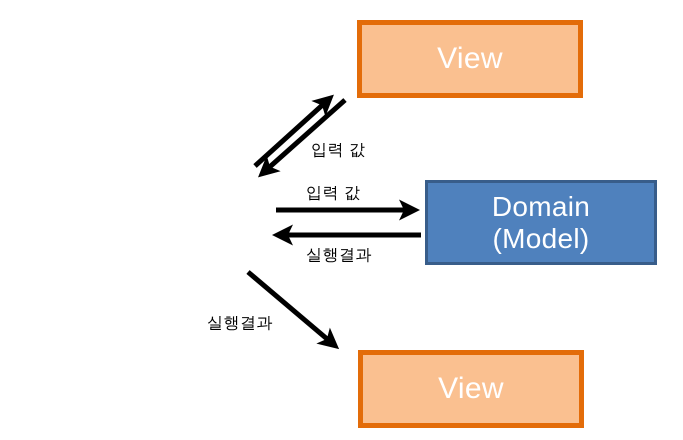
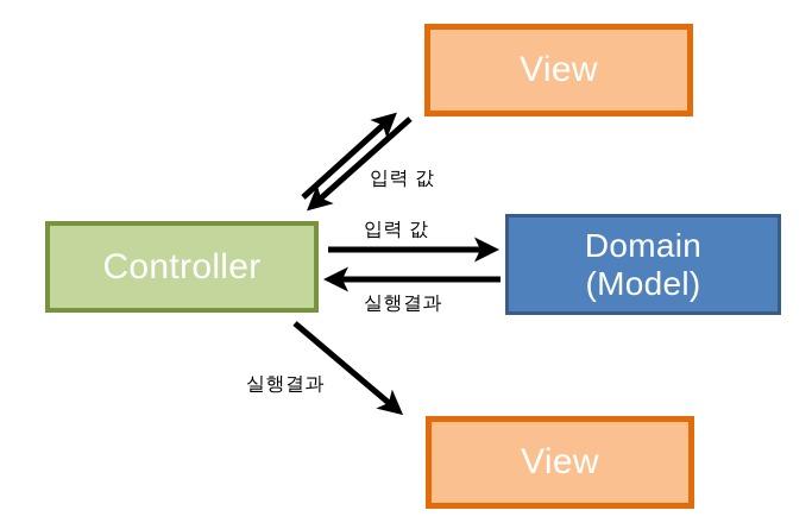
  View
+ Controller
  Domain
  (Model)
  View
  입력 값
  입력 값
  실행결과
  실행결과
